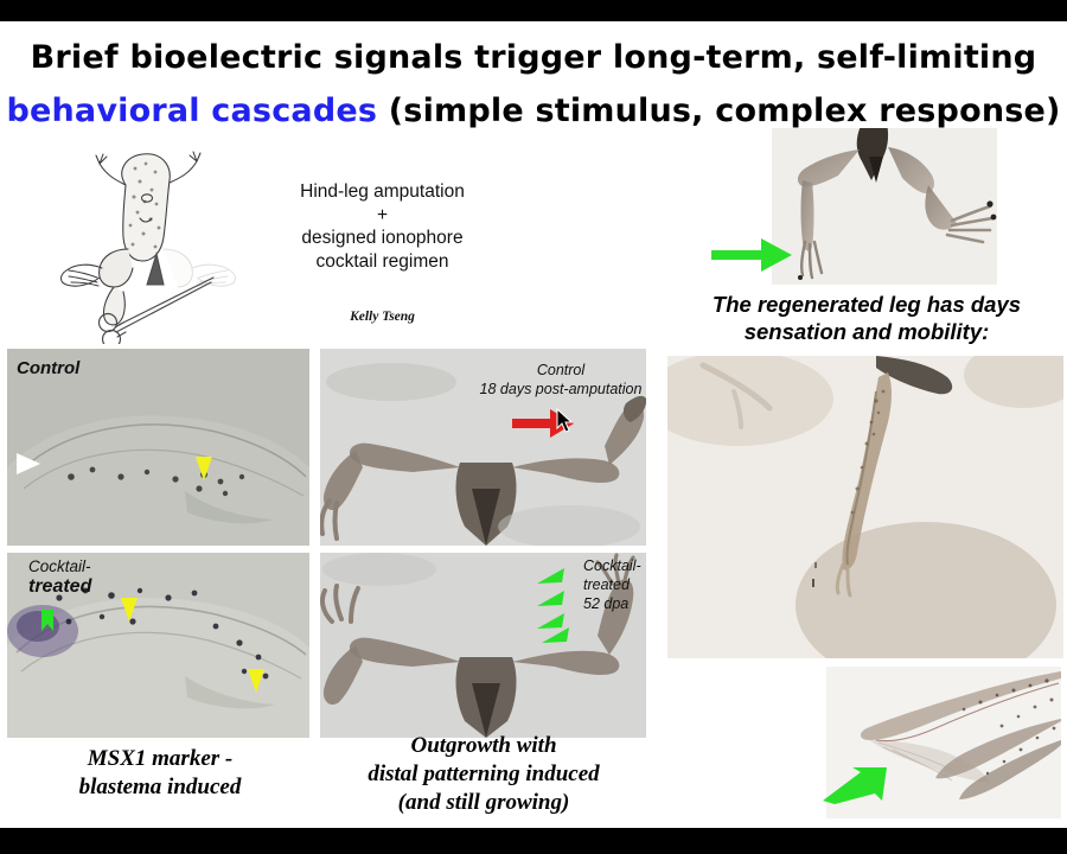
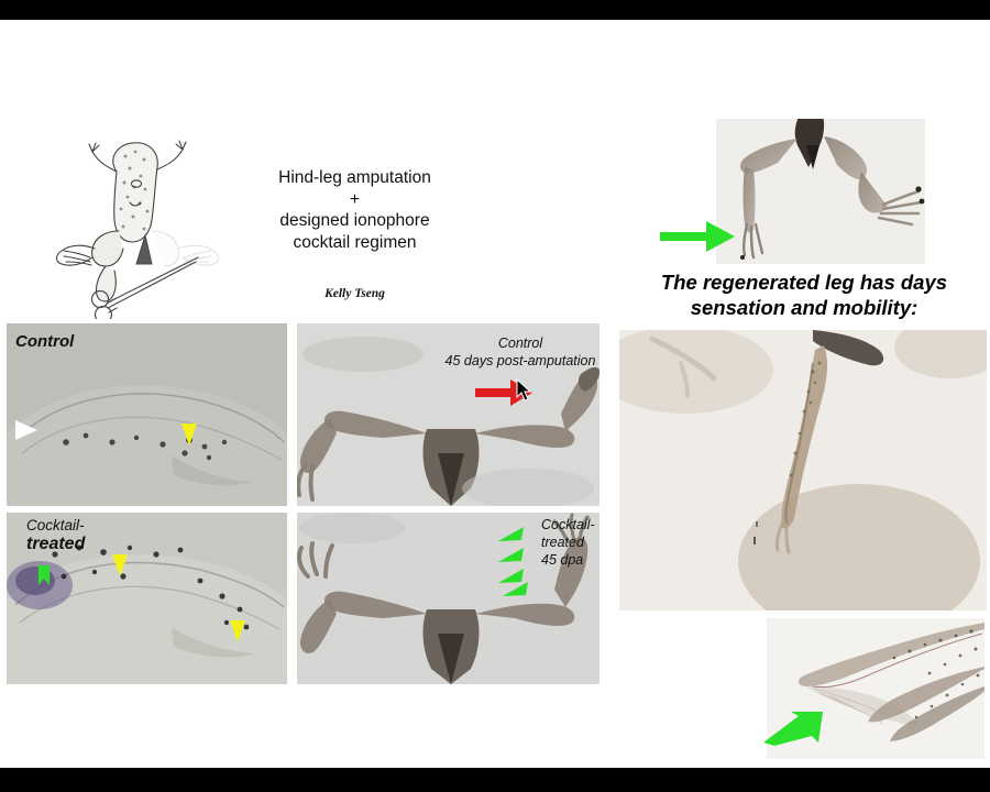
- Brief bioelectric signals trigger long-term, self-limiting
- behavioral cascades (simple stimulus, complex response)
  Hind-leg amputation
  +
  designed ionophore
  cocktail regimen
  Kelly Tseng
  The regenerated leg has days
  sensation and mobility:
  Control
  Cocktail-
  treated
  Control
- 18 days post-amputation
+ 45 days post-amputation
  Cocktail-
  treated
- 52 dpa
+ 45 dpa
- MSX1 marker -
- blastema induced
- Outgrowth with
- distal patterning induced
- (and still growing)
